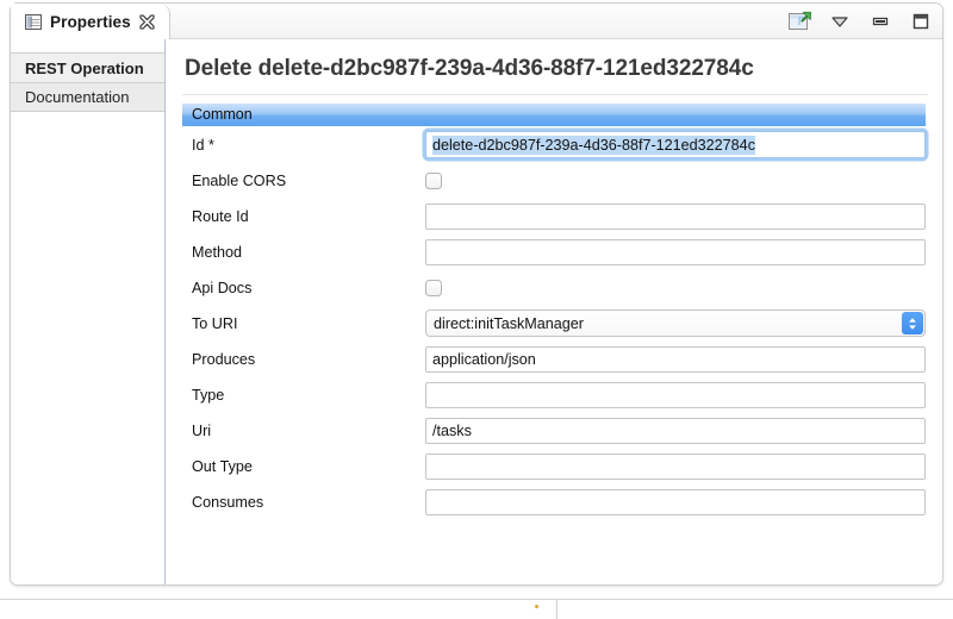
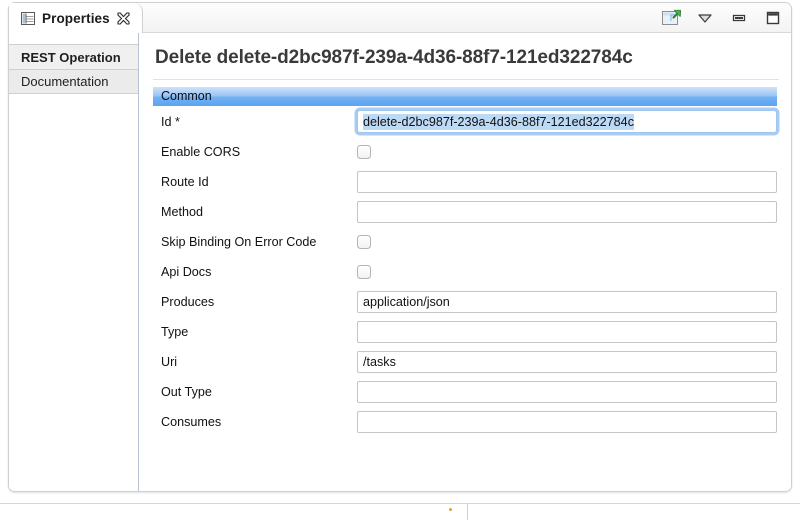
  Properties
  REST Operation
  Documentation
  Delete delete-d2bc987f-239a-4d36-88f7-121ed322784c
  Common
  Id *
  delete-d2bc987f-239a-4d36-88f7-121ed322784c
  Enable CORS
  Route Id
  Method
+ Skip Binding On Error Code
  Api Docs
- To URI
- direct:initTaskManager
  Produces
  application/json
  Type
  Uri
  /tasks
  Out Type
  Consumes
